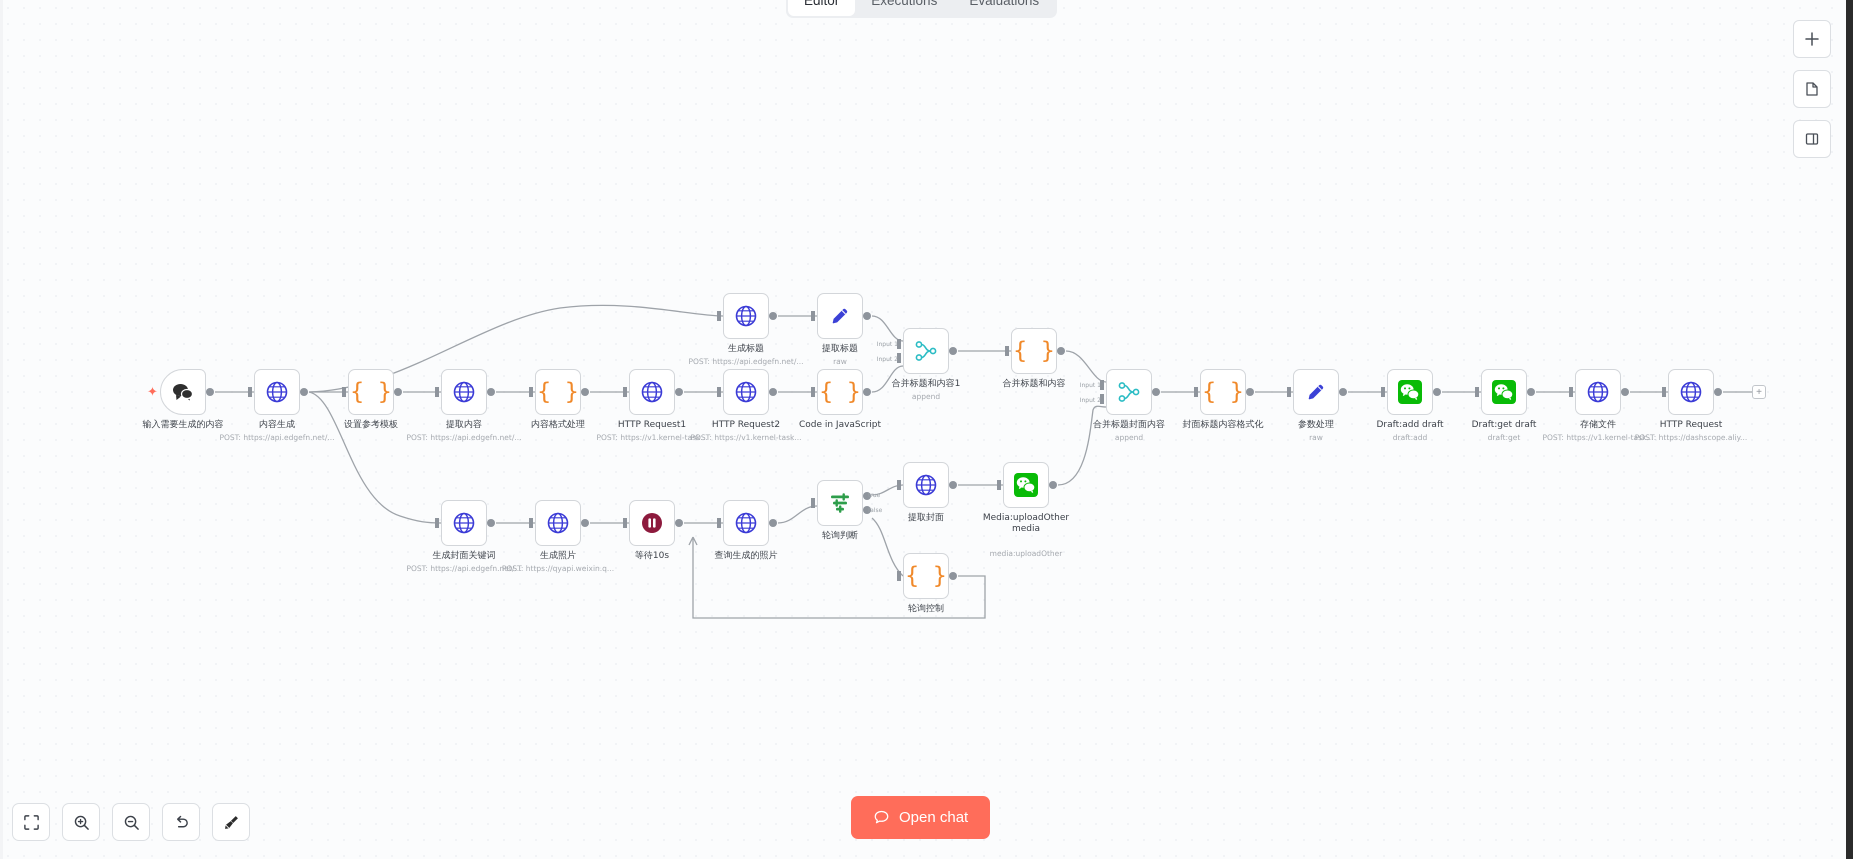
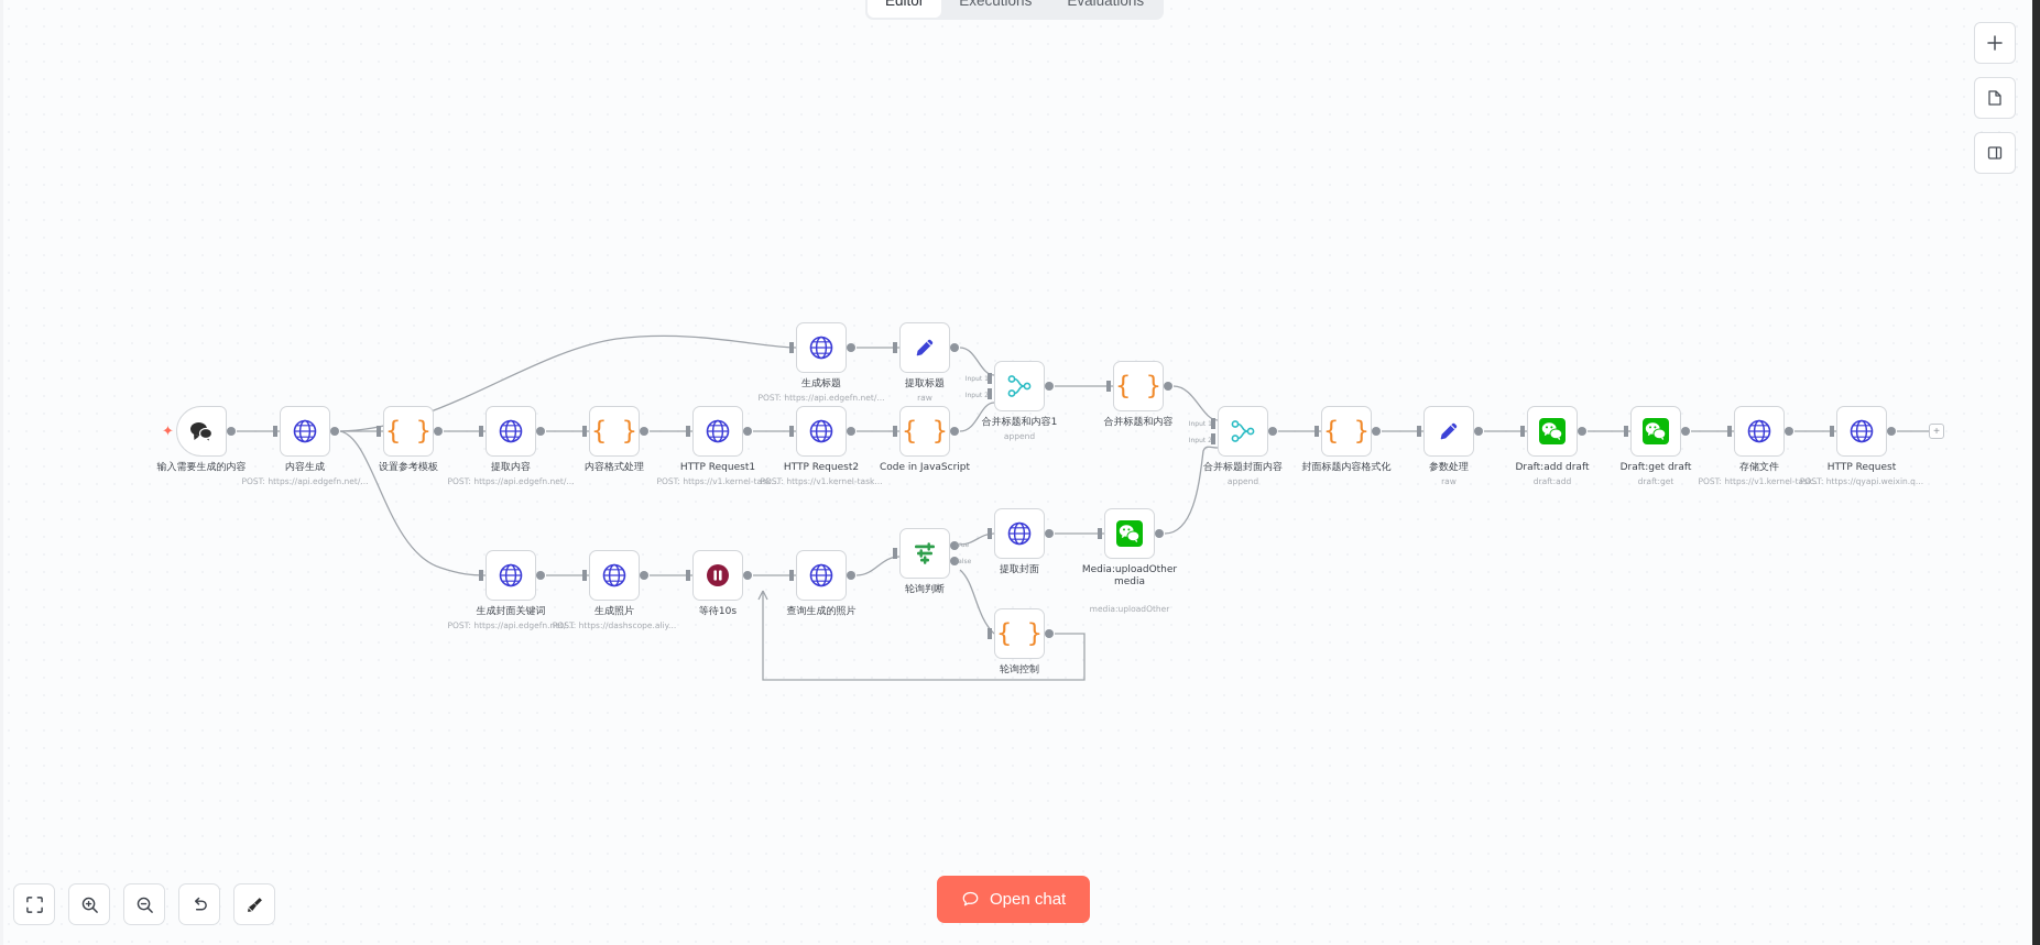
  Editor
  Executions
  Evaluations
  ✦
  输入需要生成的内容
  内容生成
  POST: https://api.edgefn.net/...
  { }
  设置参考模板
  提取内容
  POST: https://api.edgefn.net/...
  { }
  内容格式处理
  HTTP Request1
  POST: https://v1.kernel-task...
  HTTP Request2
  POST: https://v1.kernel-task...
  { }
  Code in JavaScript
  生成标题
  POST: https://api.edgefn.net/...
  提取标题
  raw
  合并标题和内容1
  append
  { }
  合并标题和内容
  合并标题封面内容
  append
  { }
  封面标题内容格式化
  参数处理
  raw
  Draft:add draft
  draft:add
  Draft:get draft
  draft:get
  存储文件
  POST: https://v1.kernel-task...
  HTTP Request
- POST: https://dashscope.aliy...
+ POST: https://qyapi.weixin.q...
  +
  生成封面关键词
  POST: https://api.edgefn.net/...
  生成照片
- POST: https://qyapi.weixin.q...
+ POST: https://dashscope.aliy...
  等待10s
  查询生成的照片
  轮询判断
  提取封面
  Media:uploadOther media
  media:uploadOther
  { }
  轮询控制
  Open chat
